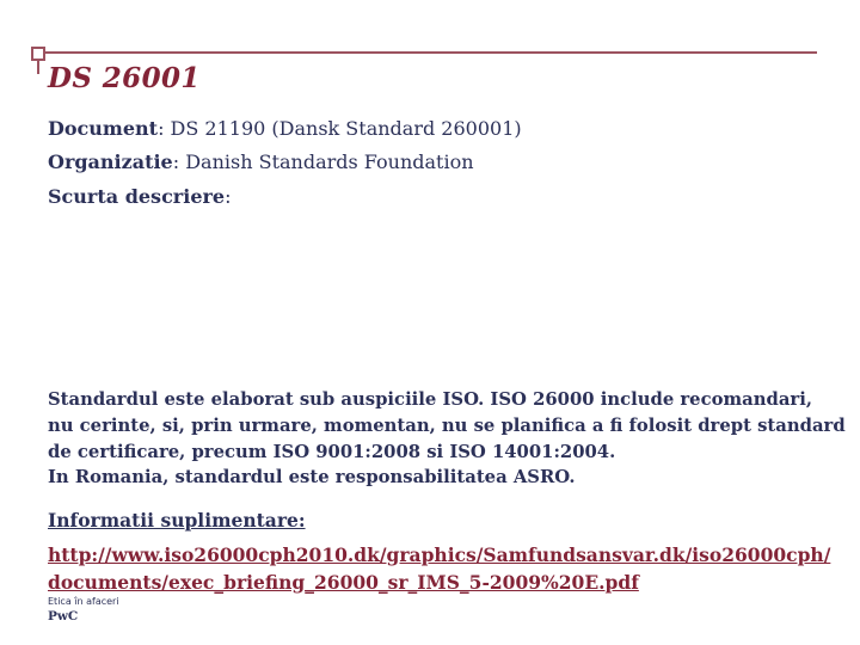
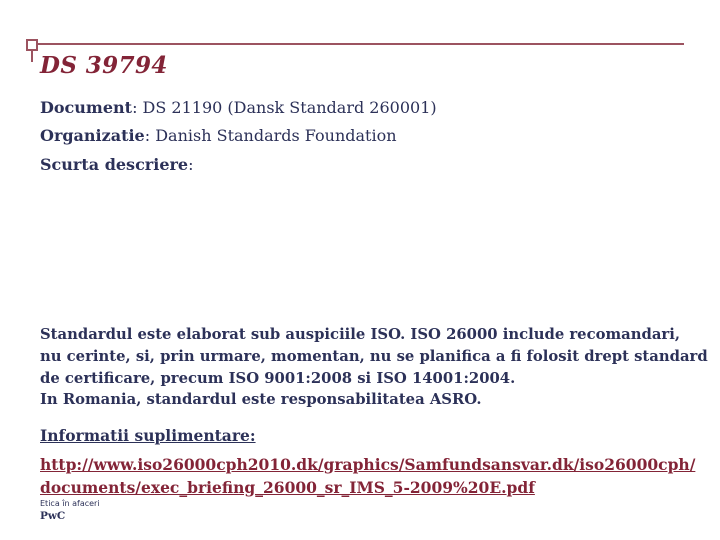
- DS 26001
+ DS 39794
  Document: DS 21190 (Dansk Standard 260001)
  Organizatie: Danish Standards Foundation
  Scurta descriere:
  Standardul este elaborat sub auspiciile ISO. ISO 26000 include recomandari,
  nu cerinte, si, prin urmare, momentan, nu se planifica a fi folosit drept standard
  de certificare, precum ISO 9001:2008 si ISO 14001:2004.
  In Romania, standardul este responsabilitatea ASRO.
  Informatii suplimentare:
  http://www.iso26000cph2010.dk/graphics/Samfundsansvar.dk/iso26000cph/
  documents/exec_briefing_26000_sr_IMS_5-2009%20E.pdf
  Etica în afaceri
  PwC
